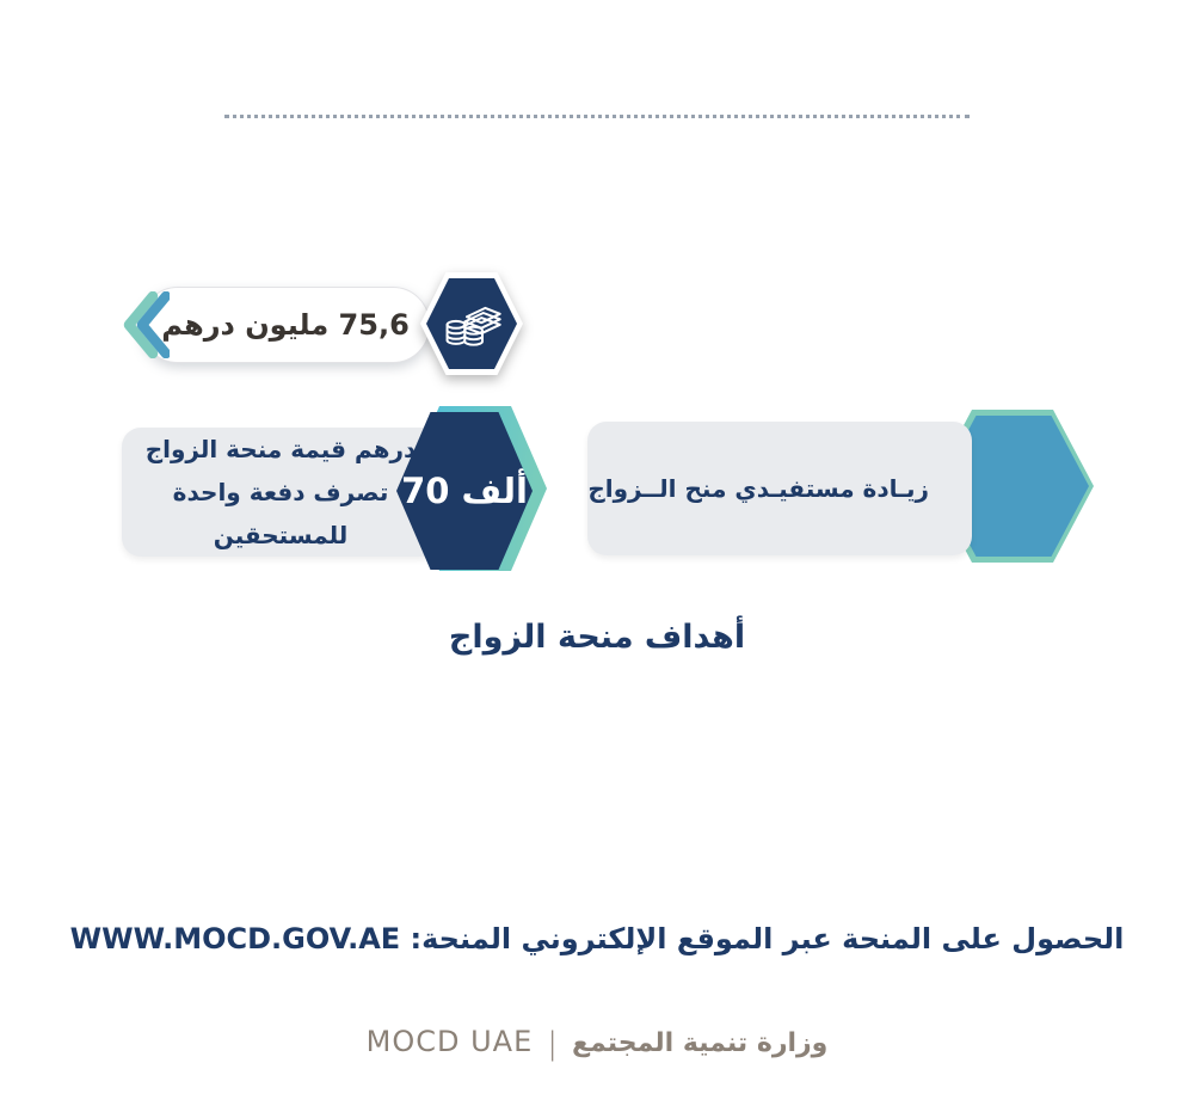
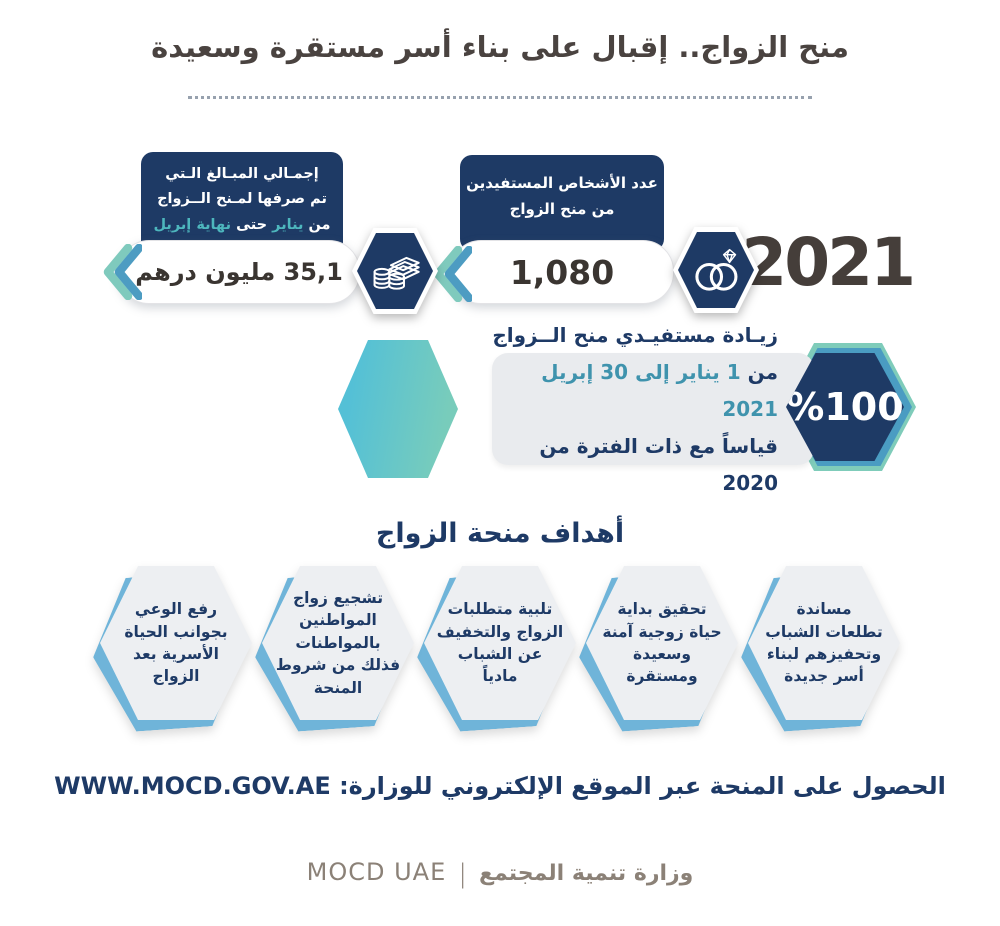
+ منح الزواج.. إقبال على بناء أسر مستقرة وسعيدة
+ 2021
+ عدد الأشخاص المستفيدين
+ من منح الزواج
+ 1,080
+ إجمـالي المبـالغ الـتي
+ تم صرفها لمـنح الــزواج
+ من يناير حتى نهاية إبريل
- 75,6 مليون درهم
+ 35,1 مليون درهم
- درهم قيمة منحة الزواج
- تصرف دفعة واحدة
- للمستحقين
- 70 ألف
  زيـادة مستفيـدي منح الــزواج
+ من 1 يناير إلى 30 إبريل 2021
+ قياساً مع ذات الفترة من 2020
+ %100
  أهداف منحة الزواج
+ مساندة
+ تطلعات الشباب
+ وتحفيزهم لبناء
+ أسر جديدة
+ تحقيق بداية
+ حياة زوجية آمنة
+ وسعيدة
+ ومستقرة
+ تلبية متطلبات
+ الزواج والتخفيف
+ عن الشباب
+ مادياً
+ تشجيع زواج
+ المواطنين
+ بالمواطنات
+ فذلك من شروط
+ المنحة
+ رفع الوعي
+ بجوانب الحياة
+ الأسرية بعد
+ الزواج
- الحصول على المنحة عبر الموقع الإلكتروني المنحة: WWW.MOCD.GOV.AE
+ الحصول على المنحة عبر الموقع الإلكتروني للوزارة: WWW.MOCD.GOV.AE
  وزارة تنمية المجتمع|MOCD UAE
